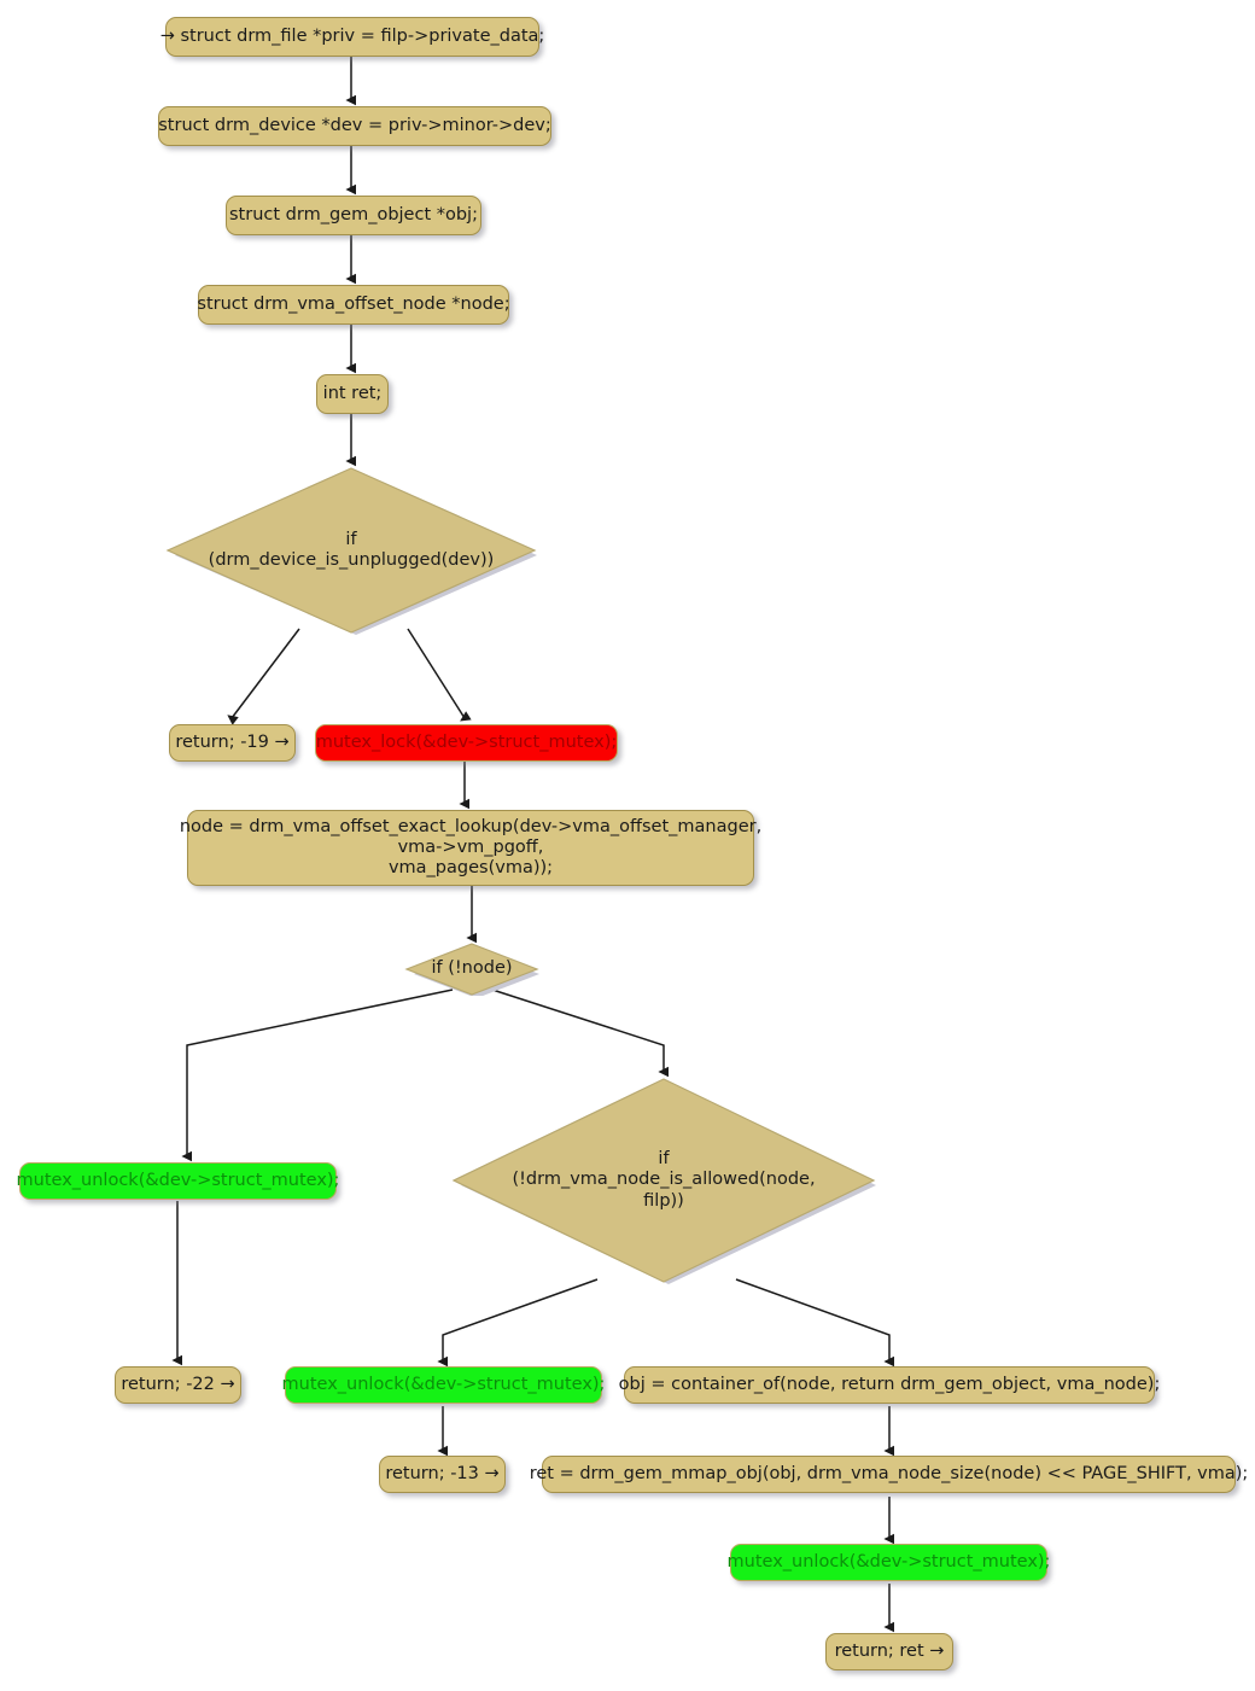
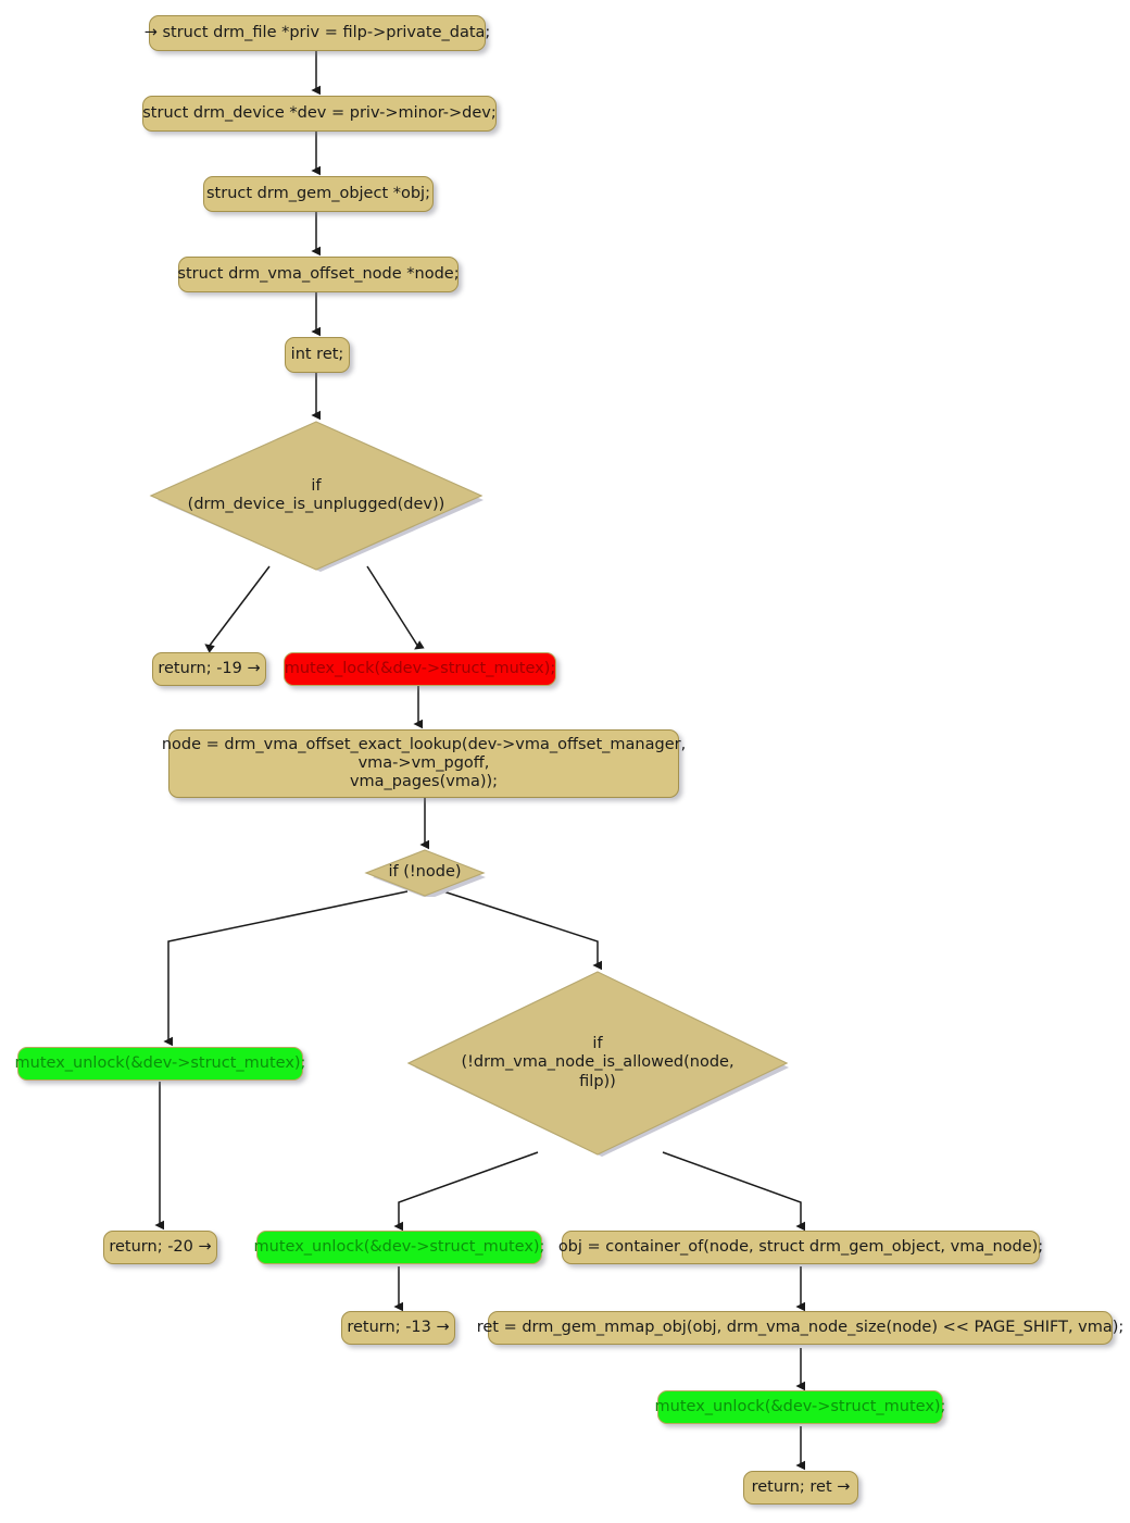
  → struct drm_file *priv = filp->private_data;
  struct drm_device *dev = priv->minor->dev;
  struct drm_gem_object *obj;
  struct drm_vma_offset_node *node;
  int ret;
  if
  (drm_device_is_unplugged(dev))
  return; -19 →
  mutex_lock(&dev->struct_mutex);
  node = drm_vma_offset_exact_lookup(dev->vma_offset_manager,
  vma->vm_pgoff,
  vma_pages(vma));
  if (!node)
  mutex_unlock(&dev->struct_mutex);
  if
  (!drm_vma_node_is_allowed(node,
  filp))
- return; -22 →
+ return; -20 →
  mutex_unlock(&dev->struct_mutex);
- obj = container_of(node, return drm_gem_object, vma_node);
+ obj = container_of(node, struct drm_gem_object, vma_node);
  return; -13 →
  ret = drm_gem_mmap_obj(obj, drm_vma_node_size(node) << PAGE_SHIFT, vma);
  mutex_unlock(&dev->struct_mutex);
  return; ret →
